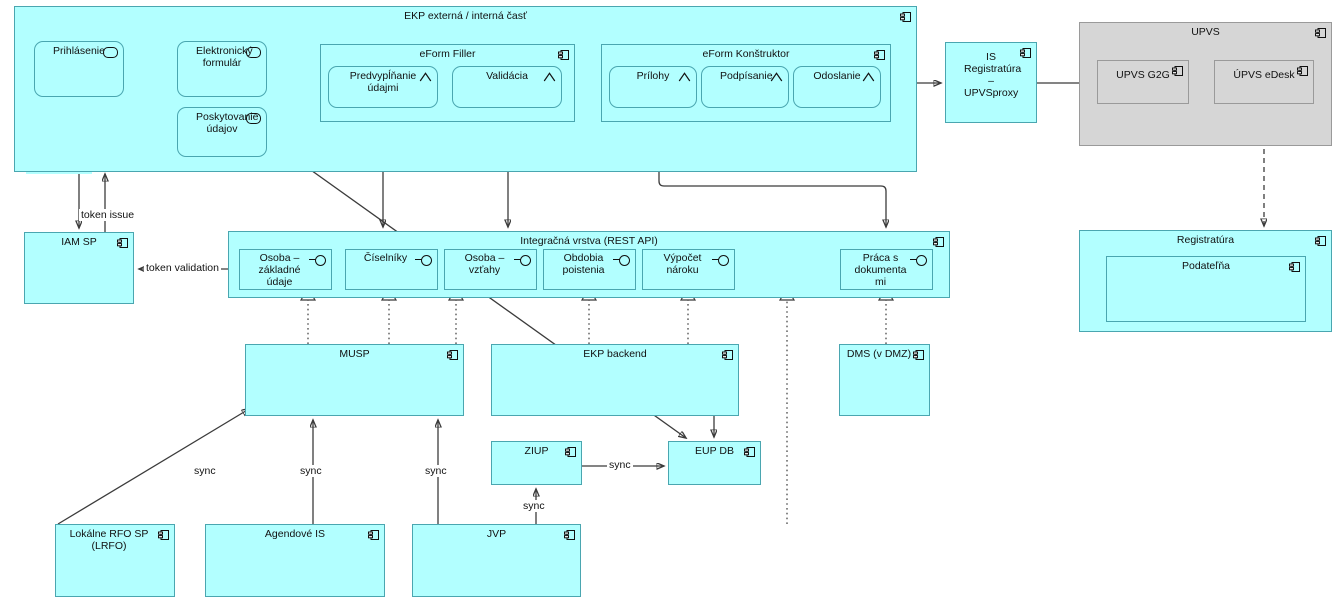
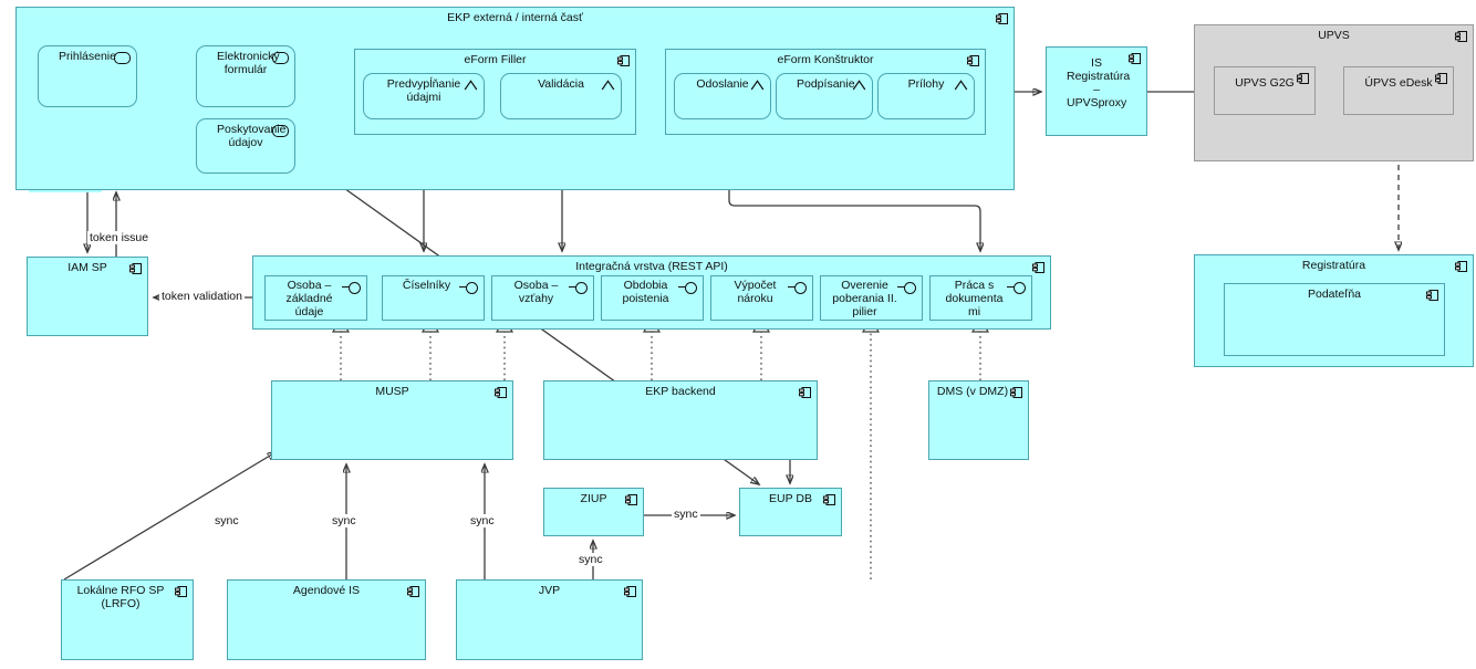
  EKP externá / interná časť
  Prihlásenie
  Elektronický
  formulár
  Poskytovanie
  údajov
  eForm Filler
  Predvypĺňanie
  údajmi
  Validácia
  eForm Konštruktor
- Prílohy
+ Odoslanie
  Podpísanie
- Odoslanie
+ Prílohy
  IS
  Registratúra
  – UPVSproxy
  UPVS
  UPVS G2G
  ÚPVS eDesk
  Registratúra
  Podateľňa
  IAM SP
  Integračná vrstva (REST API)
  Osoba –
  základné
  údaje
  Číselníky
  Osoba –
  vzťahy
  Obdobia
  poistenia
  Výpočet
  nároku
+ Overenie
+ poberania II.
+ pilier
  Práca s
  dokumenta
  mi
  MUSP
  EKP backend
  DMS (v DMZ)
  ZIUP
  EUP DB
  Lokálne RFO SP
  (LRFO)
  Agendové IS
  JVP
  token issue
  token validation
  sync
  sync
  sync
  sync
  sync
